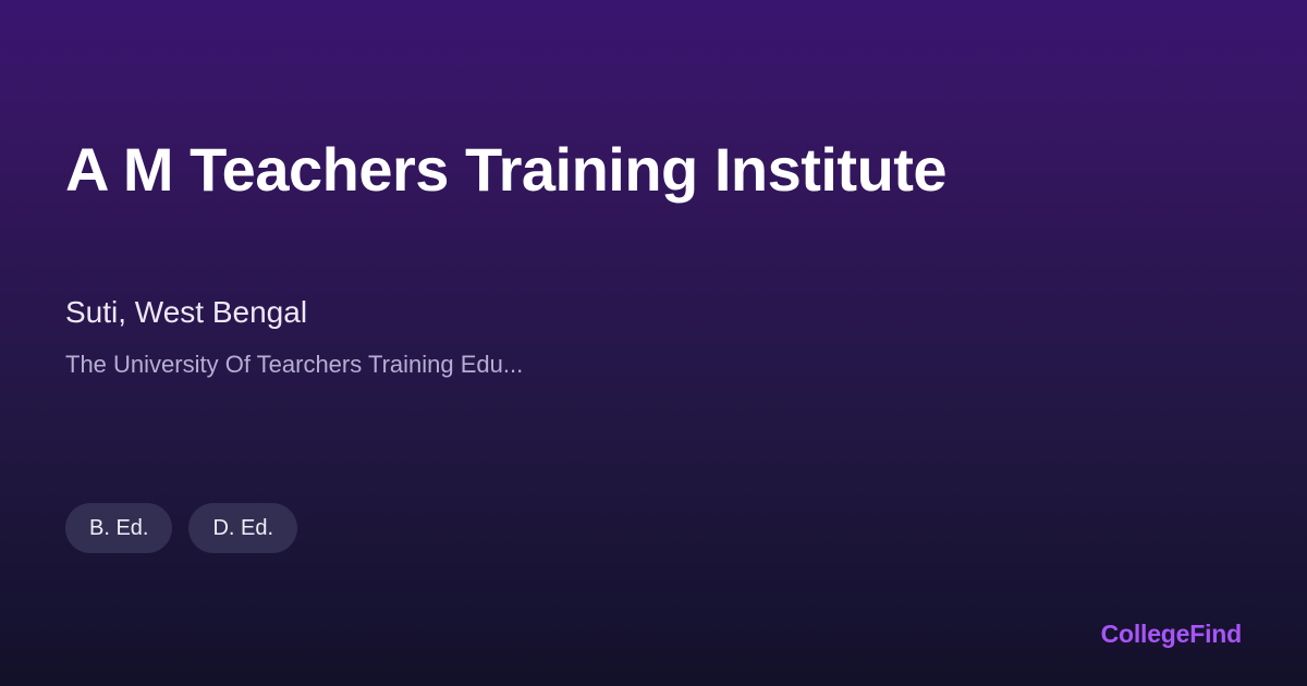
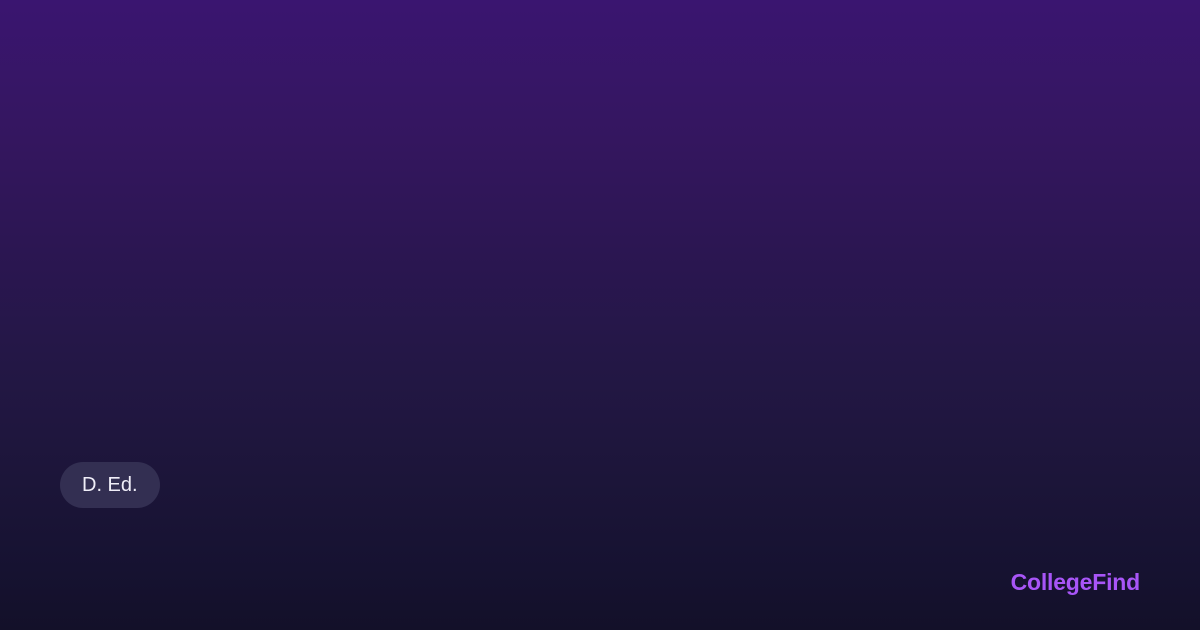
- A M Teachers Training Institute
- Suti, West Bengal
- The University Of Tearchers Training Edu...
- B. Ed.
  D. Ed.
  CollegeFind
